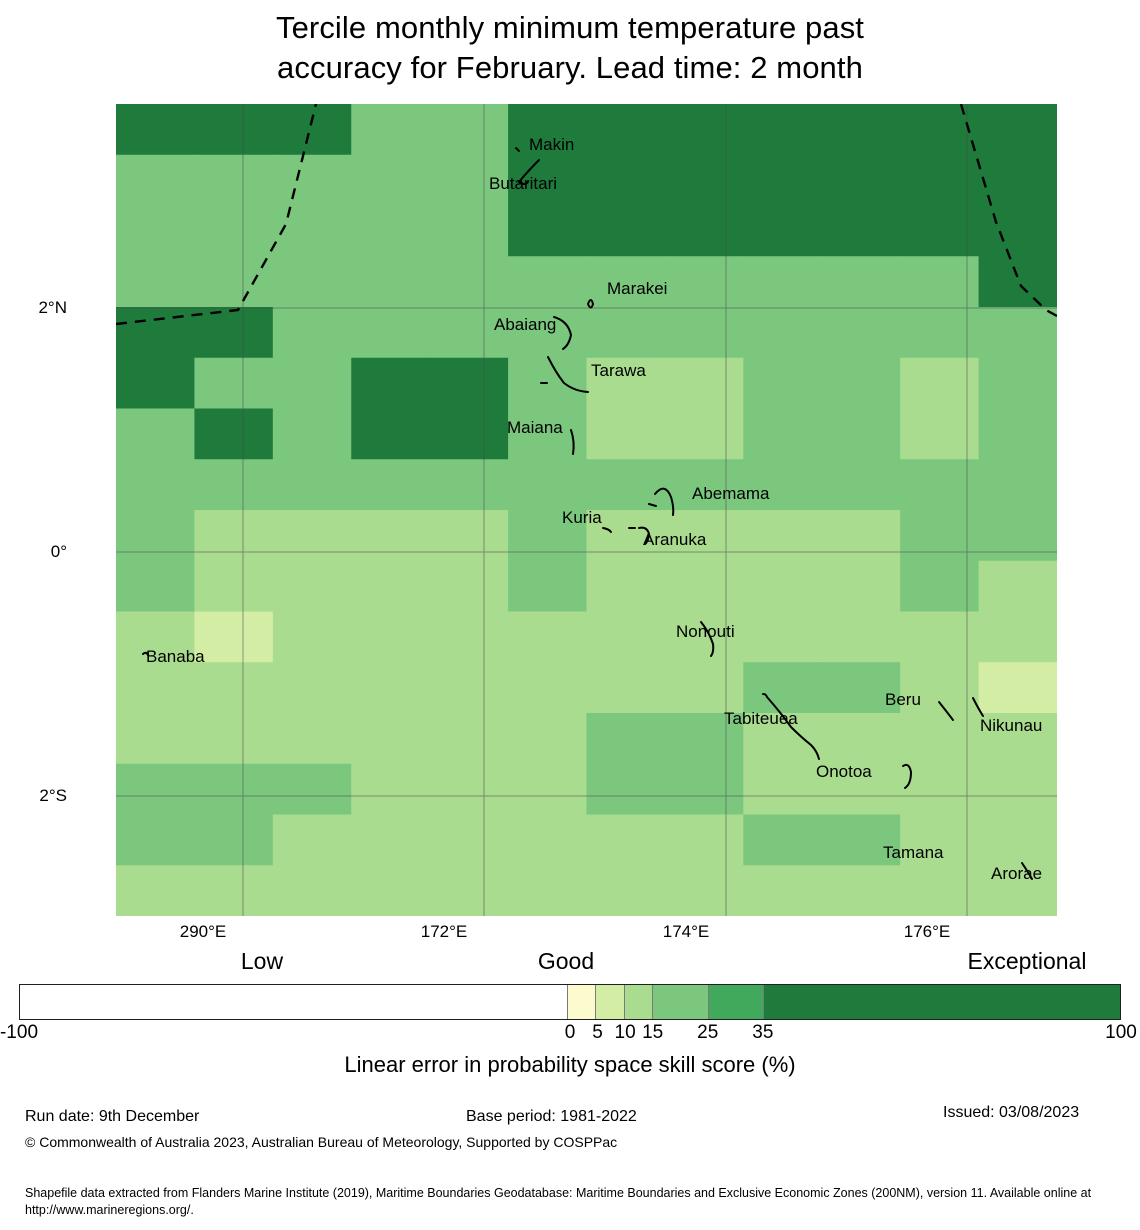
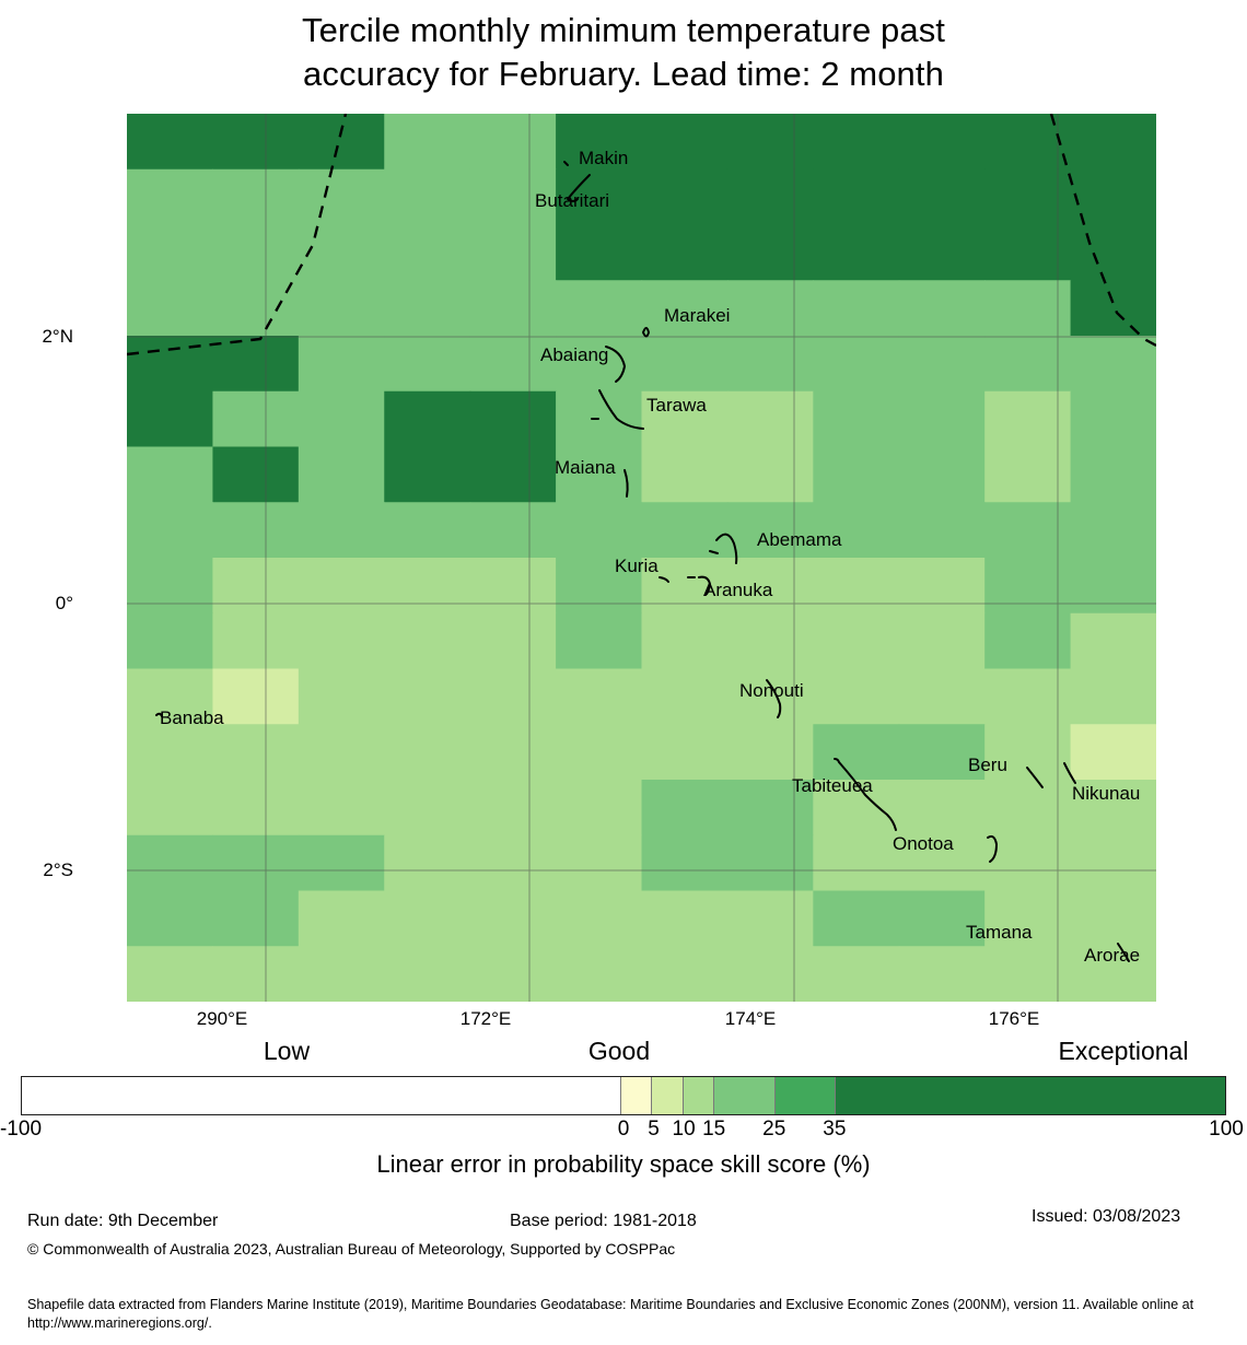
  Tercile monthly minimum temperature past
  accuracy for February. Lead time: 2 month
  Makin
  Butaritari
  Marakei
  Abaiang
  Tarawa
  Maiana
  Abemama
  Kuria
  Aranuka
  Banaba
  Nonouti
  Tabiteuea
  Beru
  Nikunau
  Onotoa
  Tamana
  Arorae
  2°N
  0°
  2°S
  290°E
  172°E
  174°E
  176°E
  Low
  Good
  Exceptional
  -100
  0
  5
  10
  15
  25
  35
  100
  Linear error in probability space skill score (%)
  Run date: 9th December
- Base period: 1981-2022
+ Base period: 1981-2018
  Issued: 03/08/2023
  © Commonwealth of Australia 2023, Australian Bureau of Meteorology, Supported by COSPPac
  Shapefile data extracted from Flanders Marine Institute (2019), Maritime Boundaries Geodatabase: Maritime Boundaries and Exclusive Economic Zones (200NM), version 11. Available online at http://www.marineregions.org/.
